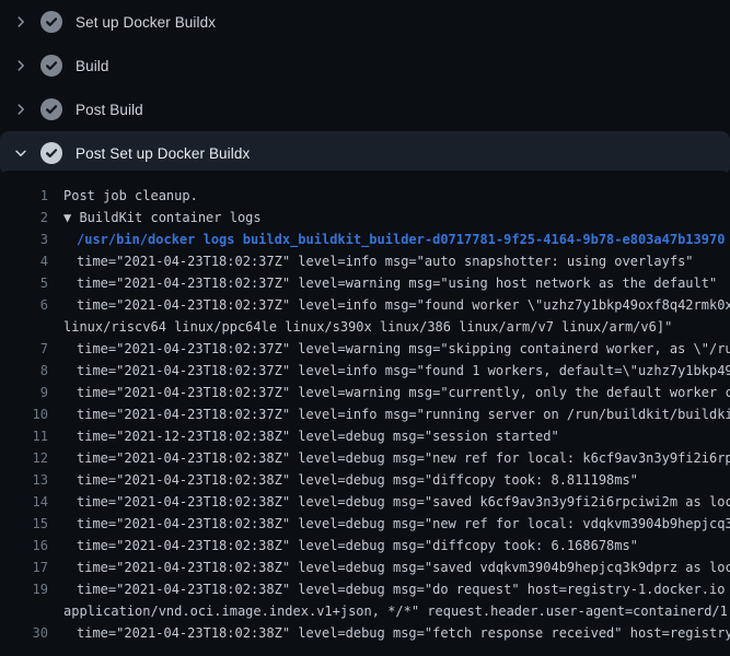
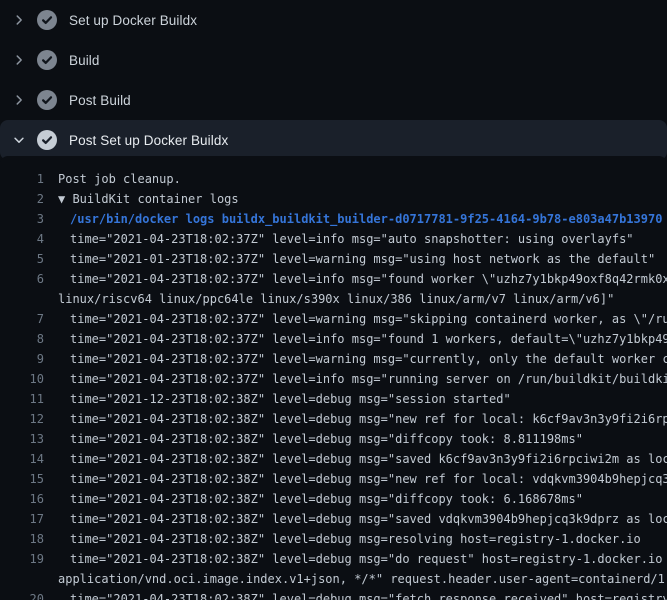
  Set up Docker Buildx
  Build
  Post Build
  Post Set up Docker Buildx
  1
  Post job cleanup.
  2
  ▼ BuildKit container logs
  3
  /usr/bin/docker logs buildx_buildkit_builder-d0717781-9f25-4164-9b78-e803a47b13970
  4
  time="2021-04-23T18:02:37Z" level=info msg="auto snapshotter: using overlayfs"
  5
- time="2021-04-23T18:02:37Z" level=warning msg="using host network as the default"
+ time="2021-01-23T18:02:37Z" level=warning msg="using host network as the default"
  6
  time="2021-04-23T18:02:37Z" level=info msg="found worker \"uzhz7y1bkp49oxf8q42rmk0x
  linux/riscv64 linux/ppc64le linux/s390x linux/386 linux/arm/v7 linux/arm/v6]"
  7
  time="2021-04-23T18:02:37Z" level=warning msg="skipping containerd worker, as \"/ru
  8
  time="2021-04-23T18:02:37Z" level=info msg="found 1 workers, default=\"uzhz7y1bkp49
  9
  time="2021-04-23T18:02:37Z" level=warning msg="currently, only the default worker c
  10
  time="2021-04-23T18:02:37Z" level=info msg="running server on /run/buildkit/buildki
  11
  time="2021-12-23T18:02:38Z" level=debug msg="session started"
  12
  time="2021-04-23T18:02:38Z" level=debug msg="new ref for local: k6cf9av3n3y9fi2i6rp
  13
  time="2021-04-23T18:02:38Z" level=debug msg="diffcopy took: 8.811198ms"
  14
  time="2021-04-23T18:02:38Z" level=debug msg="saved k6cf9av3n3y9fi2i6rpciwi2m as loc
  15
  time="2021-04-23T18:02:38Z" level=debug msg="new ref for local: vdqkvm3904b9hepjcq3
  16
  time="2021-04-23T18:02:38Z" level=debug msg="diffcopy took: 6.168678ms"
  17
  time="2021-04-23T18:02:38Z" level=debug msg="saved vdqkvm3904b9hepjcq3k9dprz as loc
+ 18
+ time="2021-04-23T18:02:38Z" level=debug msg=resolving host=registry-1.docker.io
  19
  time="2021-04-23T18:02:38Z" level=debug msg="do request" host=registry-1.docker.io
  application/vnd.oci.image.index.v1+json, */*" request.header.user-agent=containerd/1
- 30
+ 20
  time="2021-04-23T18:02:38Z" level=debug msg="fetch response received" host=registry
